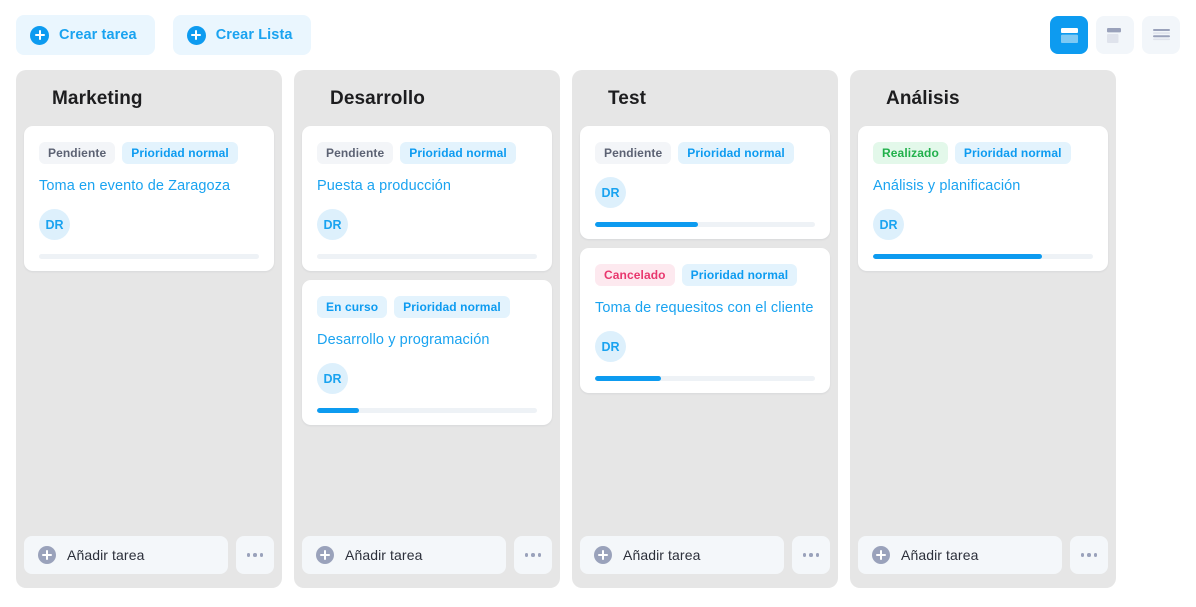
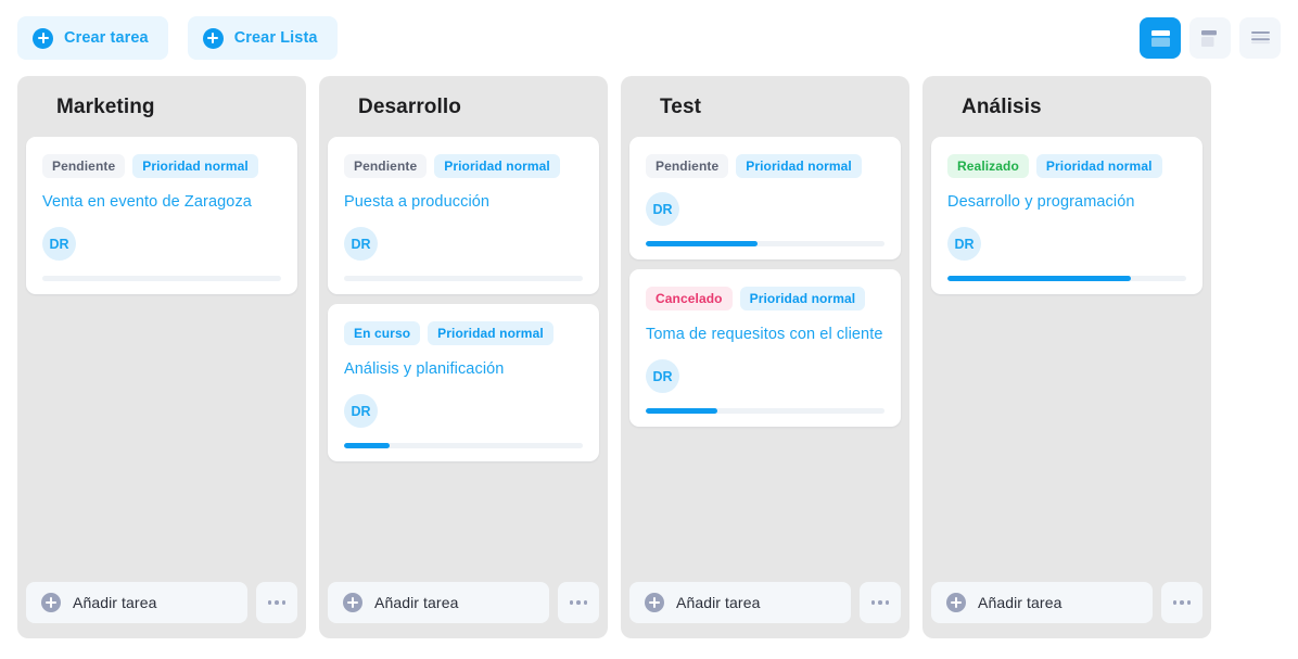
  Crear tarea
  Crear Lista
  Marketing
  Pendiente
  Prioridad normal
- Toma en evento de Zaragoza
+ Venta en evento de Zaragoza
  DR
  Añadir tarea
  Desarrollo
  Pendiente
  Prioridad normal
  Puesta a producción
  DR
  En curso
  Prioridad normal
- Desarrollo y programación
+ Análisis y planificación
  DR
  Añadir tarea
  Test
  Pendiente
  Prioridad normal
  DR
  Cancelado
  Prioridad normal
  Toma de requesitos con el cliente
  DR
  Añadir tarea
  Análisis
  Realizado
  Prioridad normal
- Análisis y planificación
+ Desarrollo y programación
  DR
  Añadir tarea
